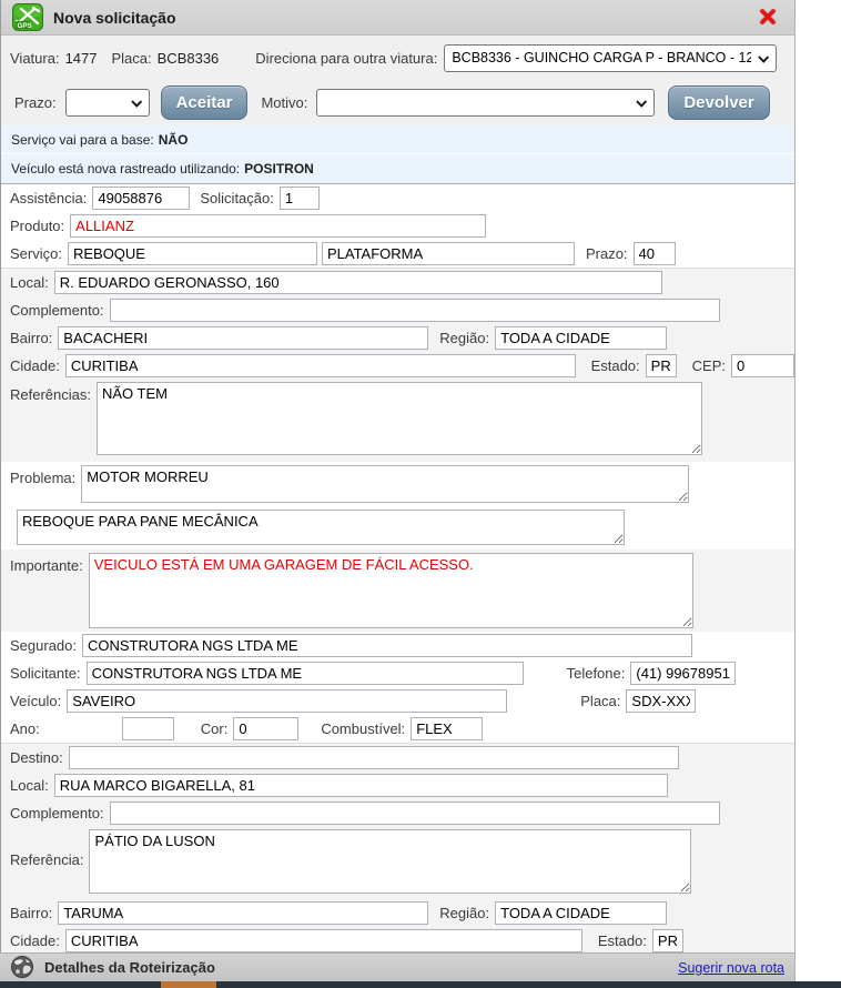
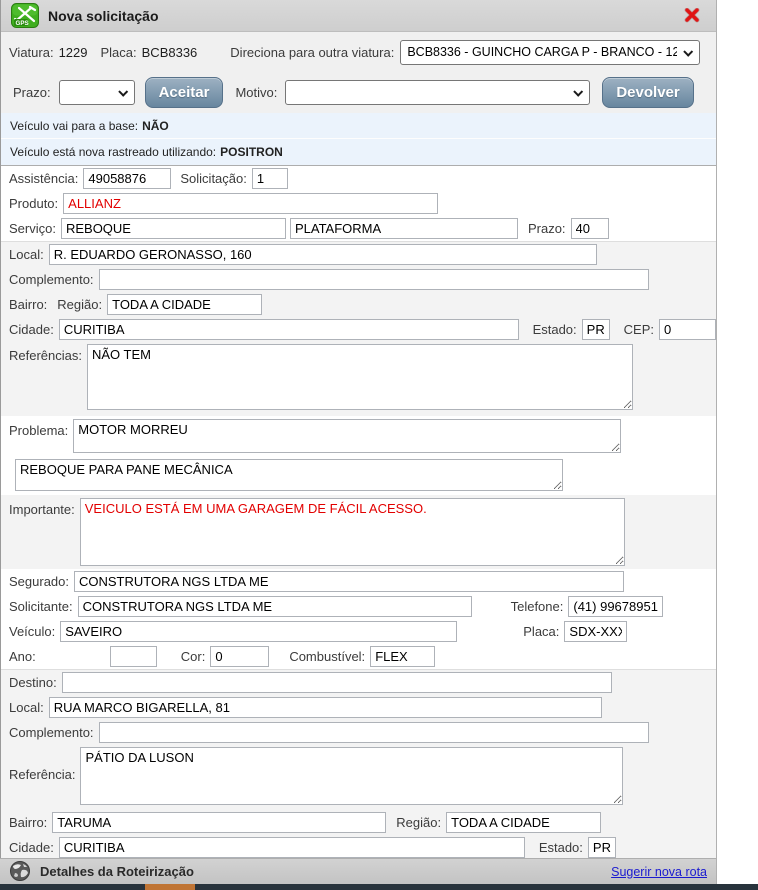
  Nova solicitação
  Viatura:
- 1477
+ 1229
  Placa:
  BCB8336
  Direciona para outra viatura:
  BCB8336 - GUINCHO CARGA P - BRANCO - 12
  Prazo:
  Aceitar
  Motivo:
  Devolver
- Serviço vai para a base:
+ Veículo vai para a base:
  NÃO
  Veículo está nova rastreado utilizando:
  POSITRON
  Assistência:
  49058876
  Solicitação:
  1
  Produto:
  ALLIANZ
  Serviço:
  REBOQUE
  PLATAFORMA
  Prazo:
  40
  Local:
  R. EDUARDO GERONASSO, 160
  Complemento:
  Bairro:
- BACACHERI
  Região:
  TODA A CIDADE
  Cidade:
  CURITIBA
  Estado:
  PR
  CEP:
  0
  Referências:
  NÃO TEM
  Problema:
  MOTOR MORREU
  REBOQUE PARA PANE MECÂNICA
  Importante:
  VEICULO ESTÁ EM UMA GARAGEM DE FÁCIL ACESSO.
  Segurado:
  CONSTRUTORA NGS LTDA ME
  Solicitante:
  CONSTRUTORA NGS LTDA ME
  Telefone:
  (41) 99678951
  Veículo:
  SAVEIRO
  Placa:
  SDX-XXX
  Ano:
  Cor:
  0
  Combustível:
  FLEX
  Destino:
  Local:
  RUA MARCO BIGARELLA, 81
  Complemento:
  Referência:
  PÁTIO DA LUSON
  Bairro:
  TARUMA
  Região:
  TODA A CIDADE
  Cidade:
  CURITIBA
  Estado:
  PR
  Detalhes da Roteirização
  Sugerir nova rota
